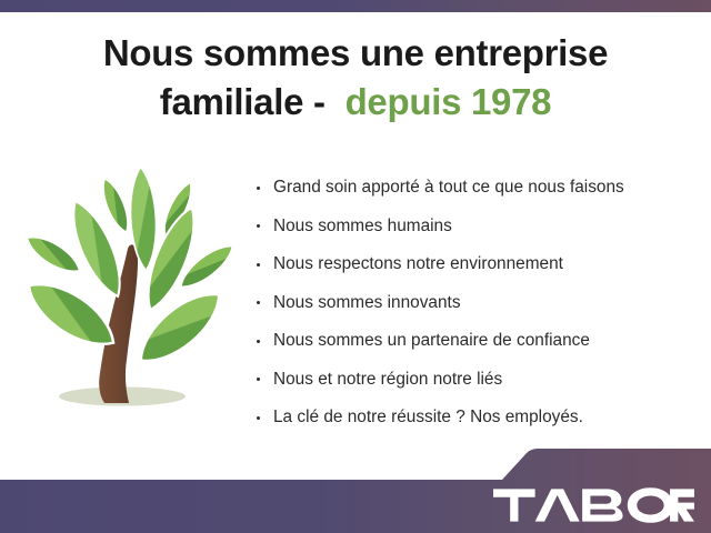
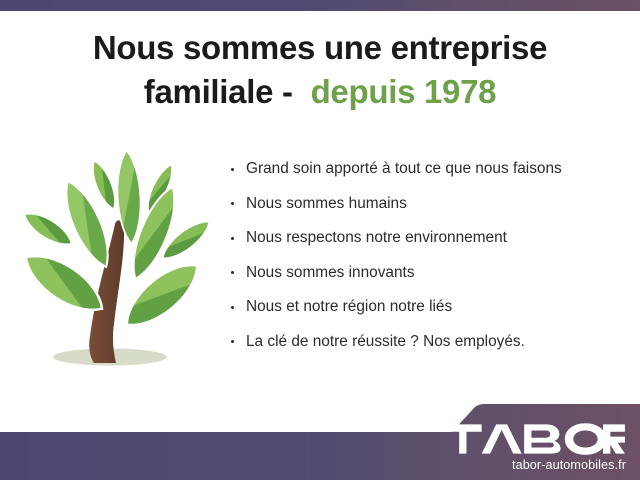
  Nous sommes une entreprise
  familiale - depuis 1978
  Grand soin apporté à tout ce que nous faisons
  Nous sommes humains
  Nous respectons notre environnement
  Nous sommes innovants
- Nous sommes un partenaire de confiance
  Nous et notre région notre liés
  La clé de notre réussite ? Nos employés.
+ tabor-automobiles.fr
